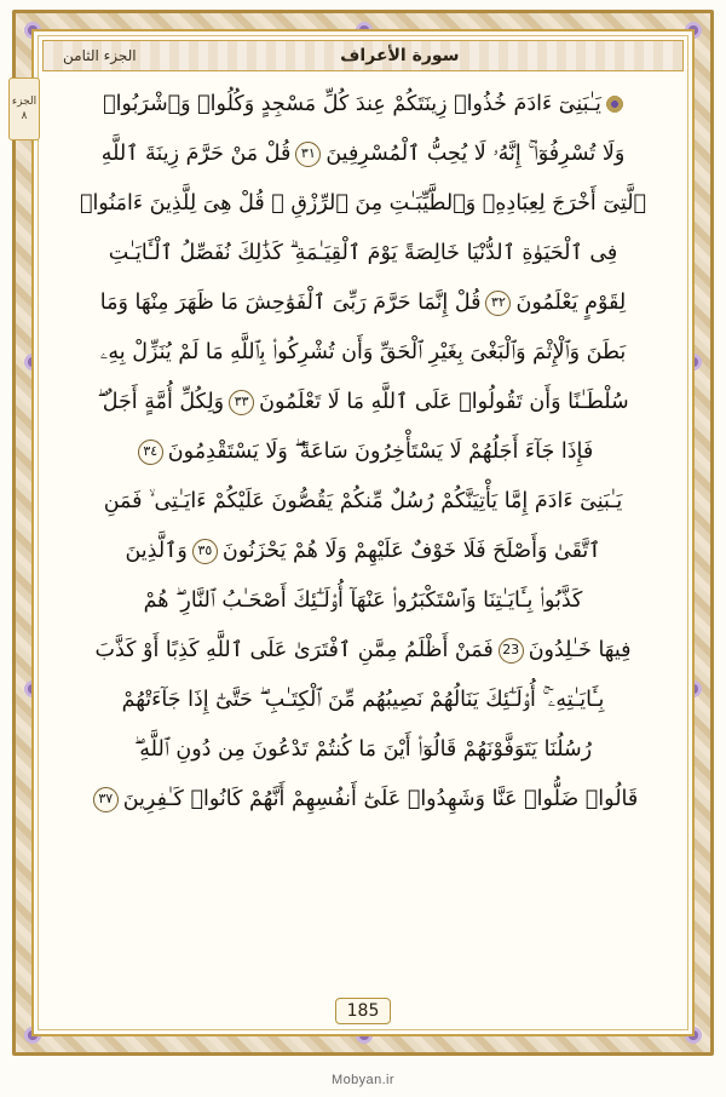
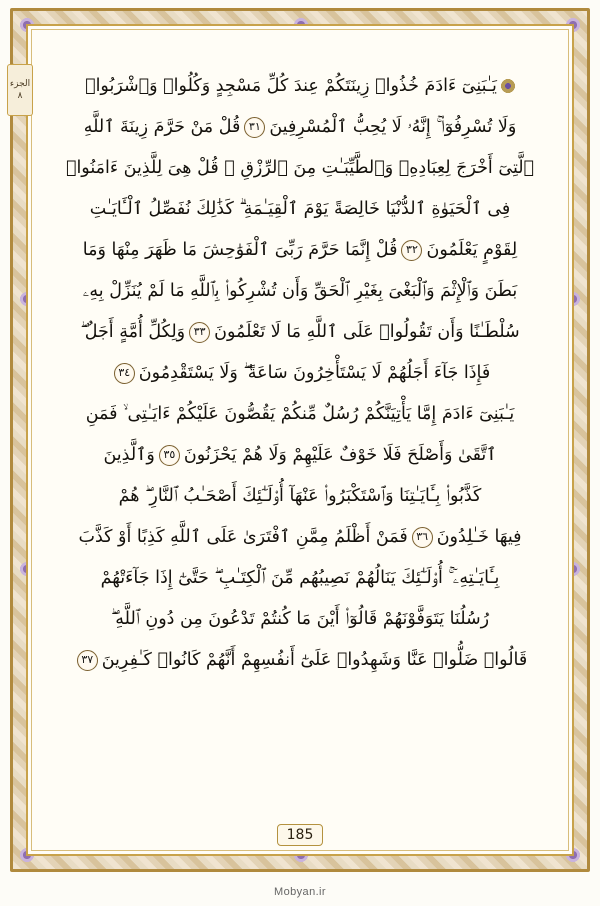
- الجزء الثامن
- سورة الأعراف
  الجزء
  ٨
  يَـٰبَنِىٓ ءَادَمَ خُذُوا۟ زِينَتَكُمْ عِندَ كُلِّ مَسْجِدٍ وَكُلُوا۟ وَٱشْرَبُوا۟
  وَلَا تُسْرِفُوٓا۟ ۚ إِنَّهُۥ لَا يُحِبُّ ٱلْمُسْرِفِينَ٣١قُلْ مَنْ حَرَّمَ زِينَةَ ٱللَّهِ
  ٱلَّتِىٓ أَخْرَجَ لِعِبَادِهِۦ وَٱلطَّيِّبَـٰتِ مِنَ ٱلرِّزْقِ ۚ قُلْ هِىَ لِلَّذِينَ ءَامَنُوا۟
  فِى ٱلْحَيَوٰةِ ٱلدُّنْيَا خَالِصَةً يَوْمَ ٱلْقِيَـٰمَةِ ۗ كَذَٰلِكَ نُفَصِّلُ ٱلْـَٔايَـٰتِ
  لِقَوْمٍ يَعْلَمُونَ٣٢قُلْ إِنَّمَا حَرَّمَ رَبِّىَ ٱلْفَوَٰحِشَ مَا ظَهَرَ مِنْهَا وَمَا
  بَطَنَ وَٱلْإِثْمَ وَٱلْبَغْىَ بِغَيْرِ ٱلْحَقِّ وَأَن تُشْرِكُوا۟ بِٱللَّهِ مَا لَمْ يُنَزِّلْ بِهِۦ
  سُلْطَـٰنًا وَأَن تَقُولُوا۟ عَلَى ٱللَّهِ مَا لَا تَعْلَمُونَ٣٣وَلِكُلِّ أُمَّةٍ أَجَلٌ ۖ
  فَإِذَا جَآءَ أَجَلُهُمْ لَا يَسْتَأْخِرُونَ سَاعَةً ۖ وَلَا يَسْتَقْدِمُونَ٣٤
  يَـٰبَنِىٓ ءَادَمَ إِمَّا يَأْتِيَنَّكُمْ رُسُلٌ مِّنكُمْ يَقُصُّونَ عَلَيْكُمْ ءَايَـٰتِى ۙ فَمَنِ
  ٱتَّقَىٰ وَأَصْلَحَ فَلَا خَوْفٌ عَلَيْهِمْ وَلَا هُمْ يَحْزَنُونَ٣٥وَٱلَّذِينَ
  كَذَّبُوا۟ بِـَٔايَـٰتِنَا وَٱسْتَكْبَرُوا۟ عَنْهَآ أُو۟لَـٰٓئِكَ أَصْحَـٰبُ ٱلنَّارِ ۖ هُمْ
- فِيهَا خَـٰلِدُونَ23فَمَنْ أَظْلَمُ مِمَّنِ ٱفْتَرَىٰ عَلَى ٱللَّهِ كَذِبًا أَوْ كَذَّبَ
+ فِيهَا خَـٰلِدُونَ٣٦فَمَنْ أَظْلَمُ مِمَّنِ ٱفْتَرَىٰ عَلَى ٱللَّهِ كَذِبًا أَوْ كَذَّبَ
  بِـَٔايَـٰتِهِۦٓ ۚ أُو۟لَـٰٓئِكَ يَنَالُهُمْ نَصِيبُهُم مِّنَ ٱلْكِتَـٰبِ ۖ حَتَّىٰٓ إِذَا جَآءَتْهُمْ
  رُسُلُنَا يَتَوَفَّوْنَهُمْ قَالُوٓا۟ أَيْنَ مَا كُنتُمْ تَدْعُونَ مِن دُونِ ٱللَّهِ ۖ
  قَالُوا۟ ضَلُّوا۟ عَنَّا وَشَهِدُوا۟ عَلَىٰٓ أَنفُسِهِمْ أَنَّهُمْ كَانُوا۟ كَـٰفِرِينَ٣٧
  185
  Mobyan.ir
